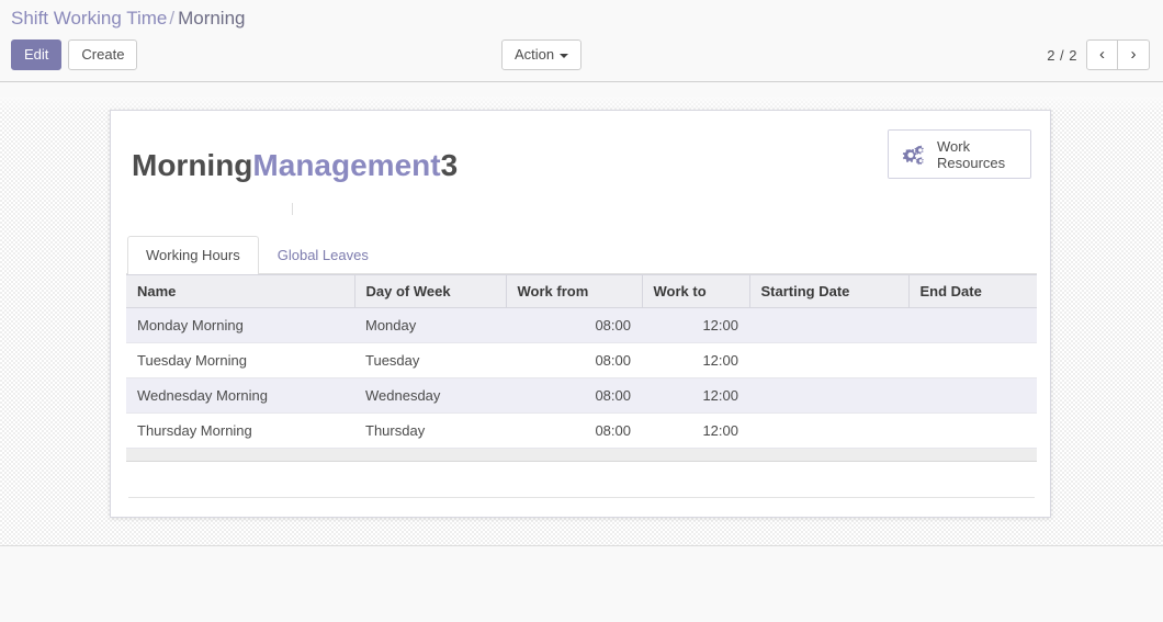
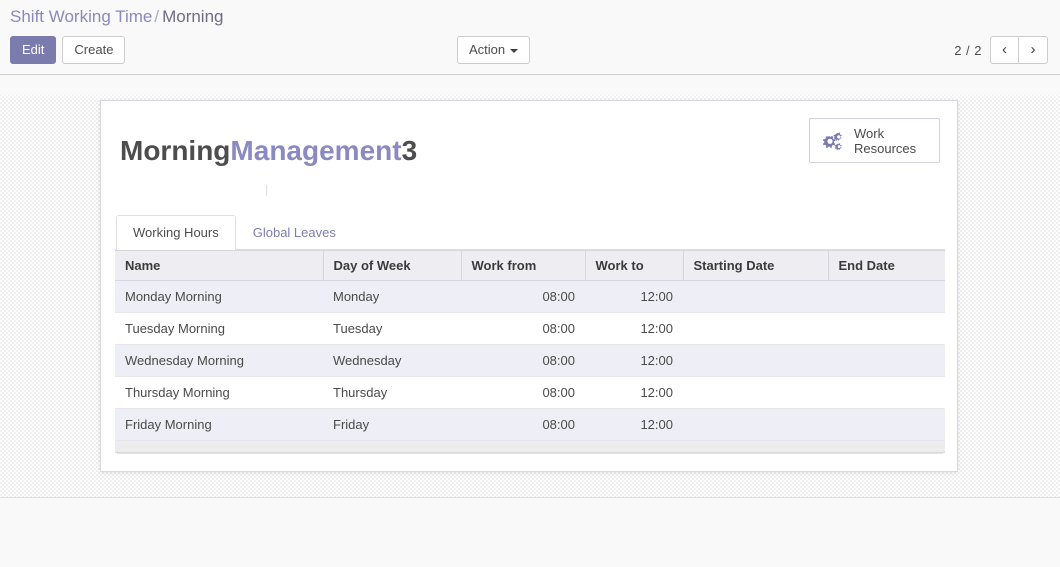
  Shift Working Time/ Morning
  Edit Create
  Action
  2 / 2
  ‹
  ›
  MorningManagement3
  Work Resources
  Working Hours
  Global Leaves
  Name	Day of Week	Work from	Work to	Starting Date	End Date
  Monday Morning	Monday	08:00	12:00
  Tuesday Morning	Tuesday	08:00	12:00
  Wednesday Morning	Wednesday	08:00	12:00
  Thursday Morning	Thursday	08:00	12:00
+ Friday Morning	Friday	08:00	12:00
